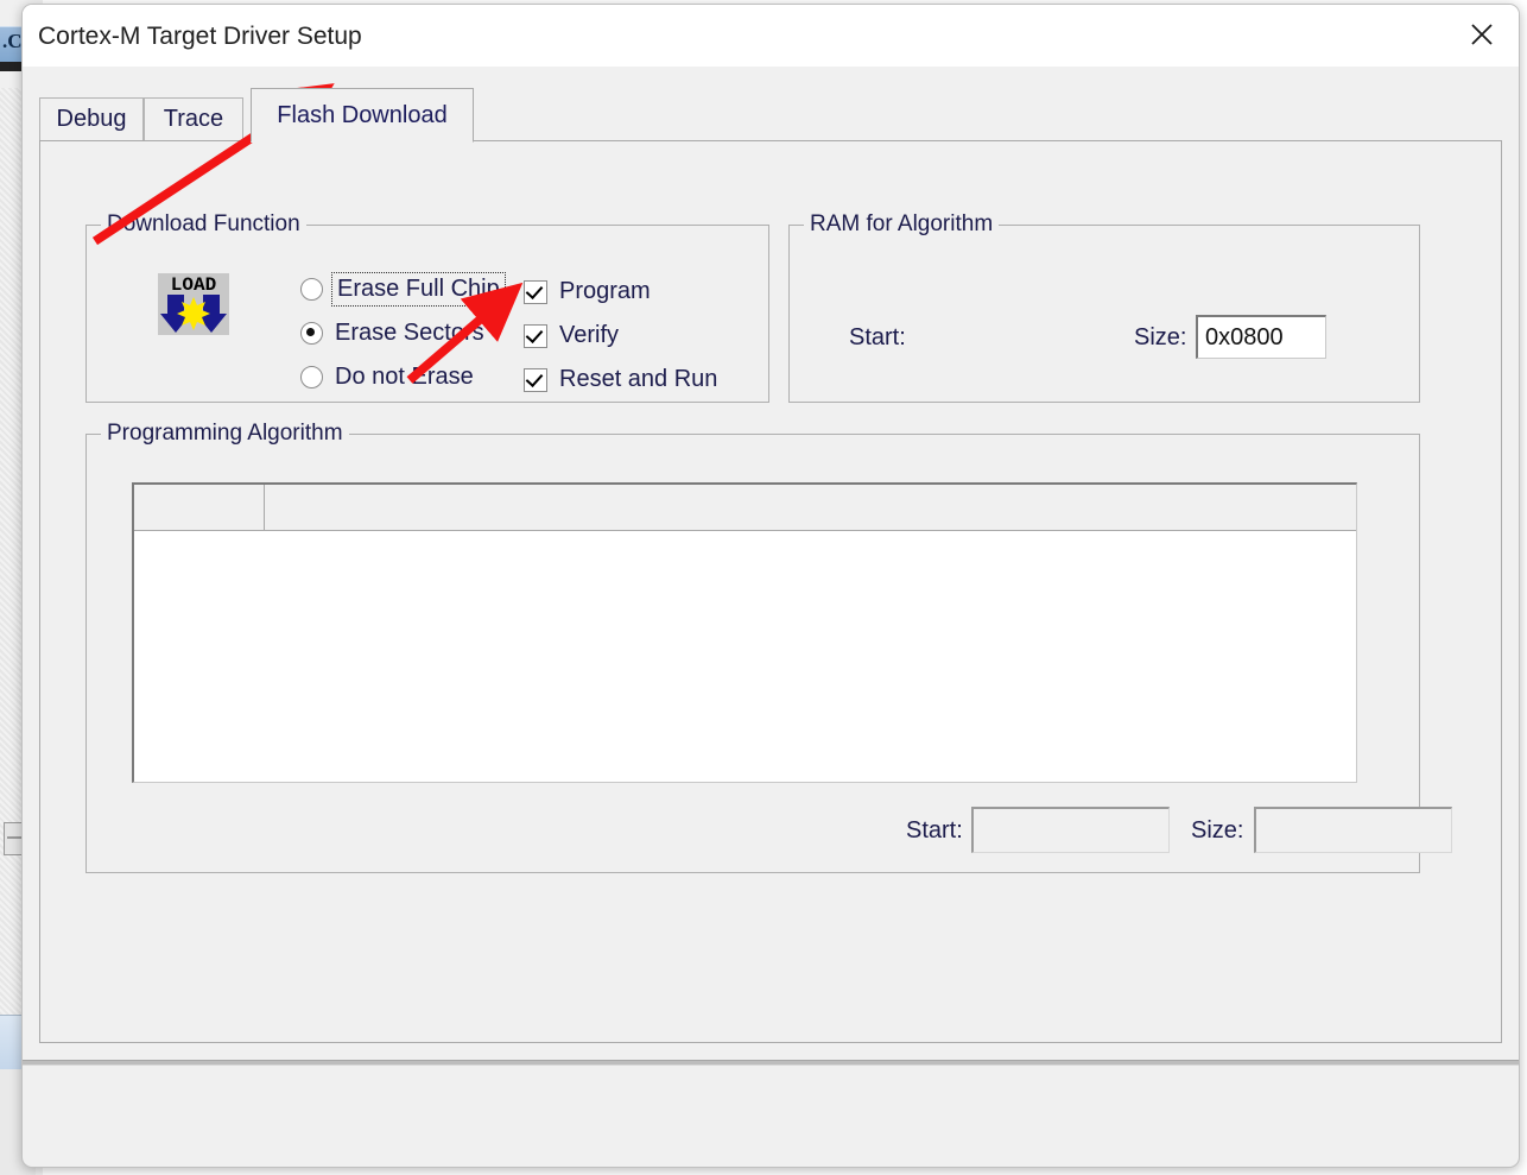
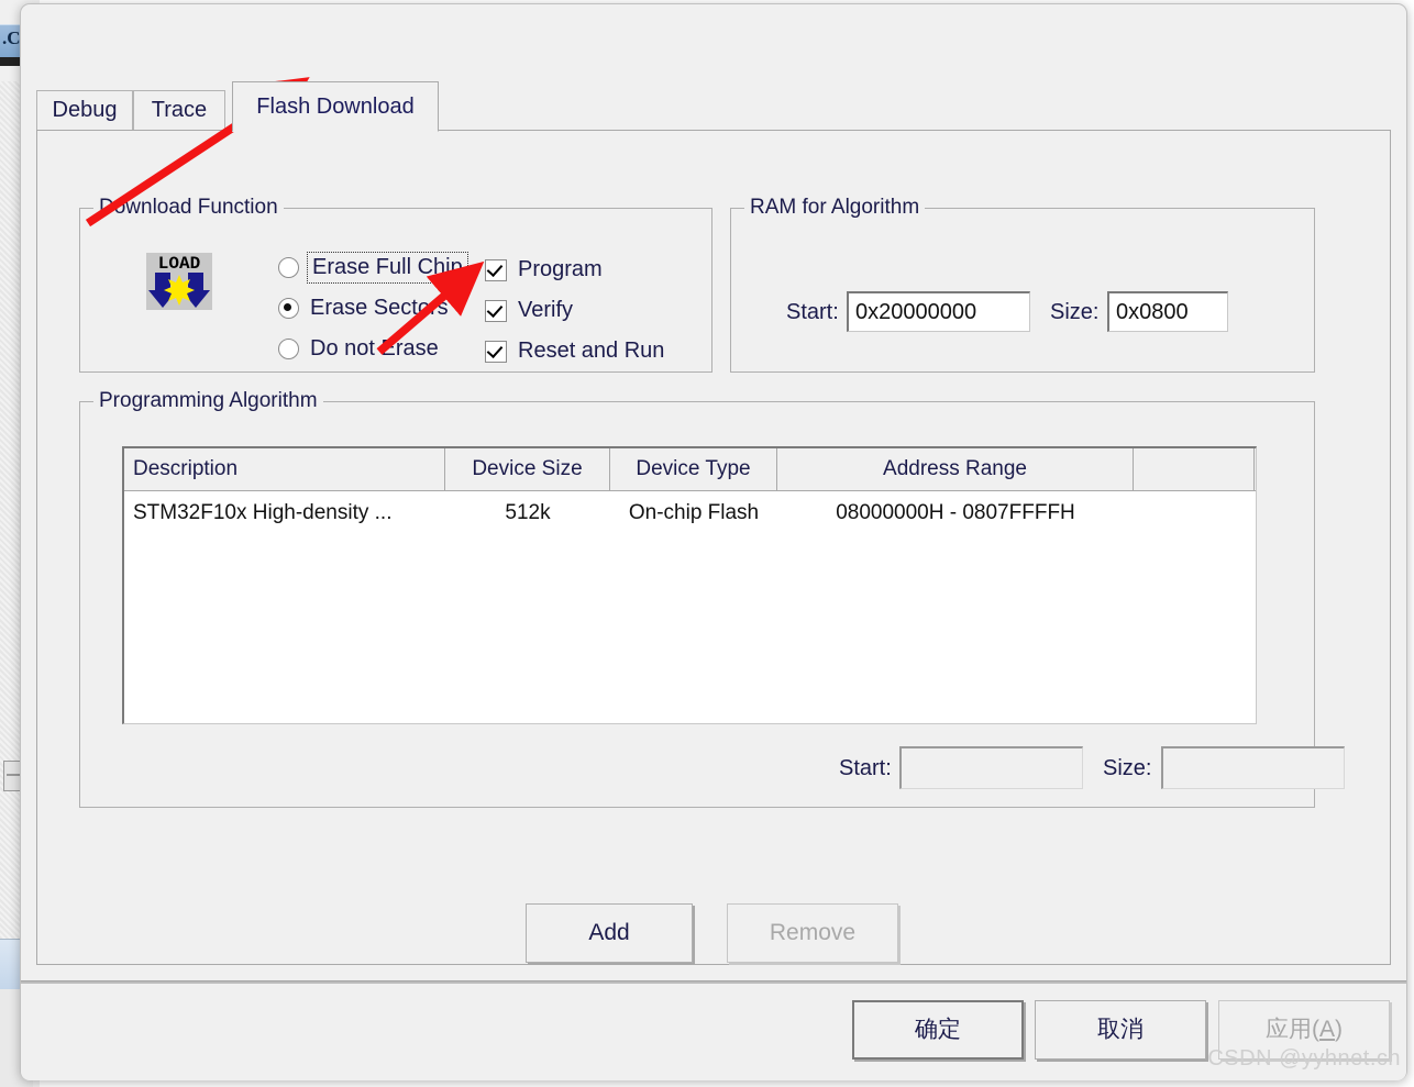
  .C
- Cortex-M Target Driver Setup
  Debug
  Trace
  Flash Download
  ownload Function
  LOAD
  Erase Full Chip
  Erase Sectos
  Do notrase
  Program
  Verify
  Reset and Run
  RAM for Algorithm
  Start:
+ 0x20000000
  Size:
  0x0800
  Programming Algorithm
+ Description
+ Device Size
+ Device Type
+ Address Range
+ STM32F10x High-density ...
+ 512k
+ On-chip Flash
+ 08000000H - 0807FFFFH
  Start:
  Size:
+ Add
+ Remove
+ 确定
+ 取消
+ 应用(
+ A
+ )
+ CSDN @yyhnet.cn
